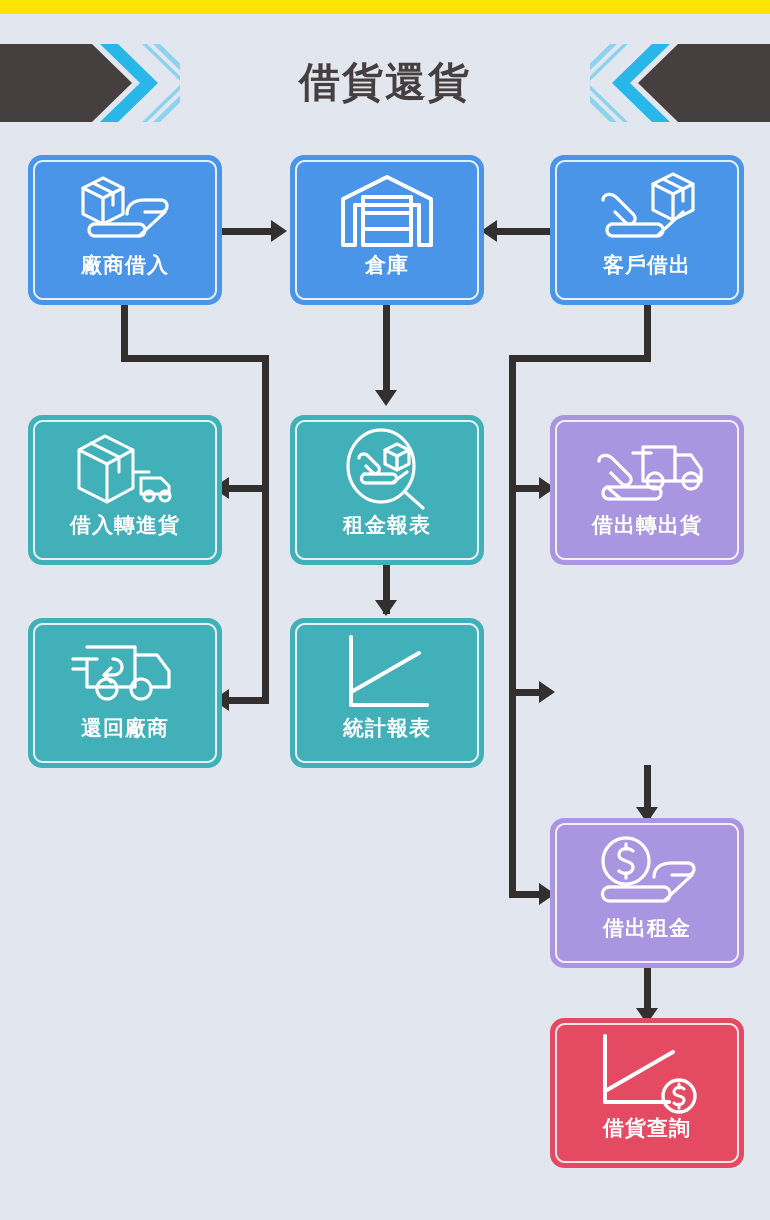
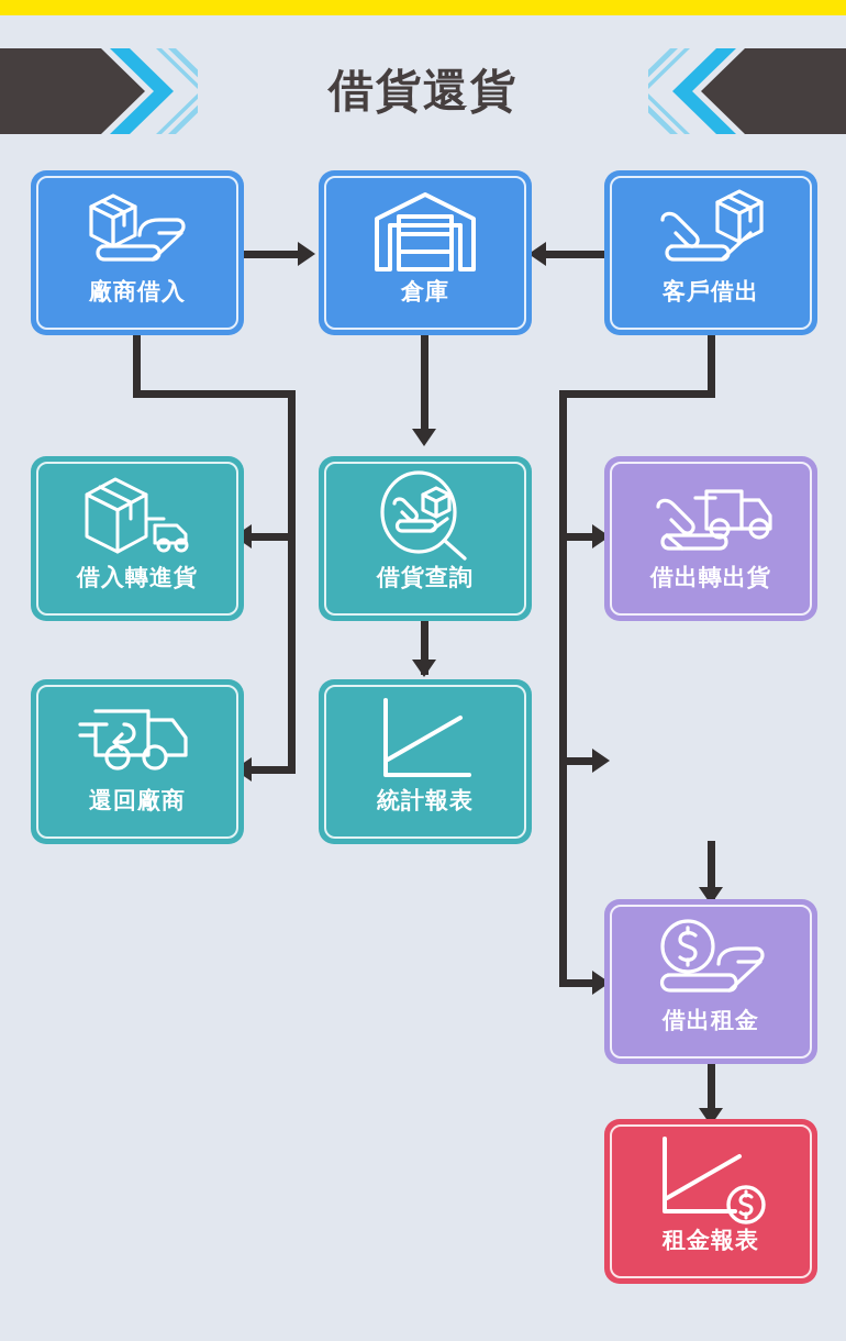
  借貨還貨
  廠商借入
  倉庫
  客戶借出
  借入轉進貨
- 租金報表
+ 借貨查詢
  借出轉出貨
  還回廠商
  統計報表
  借出租金
- 借貨查詢
+ 租金報表
